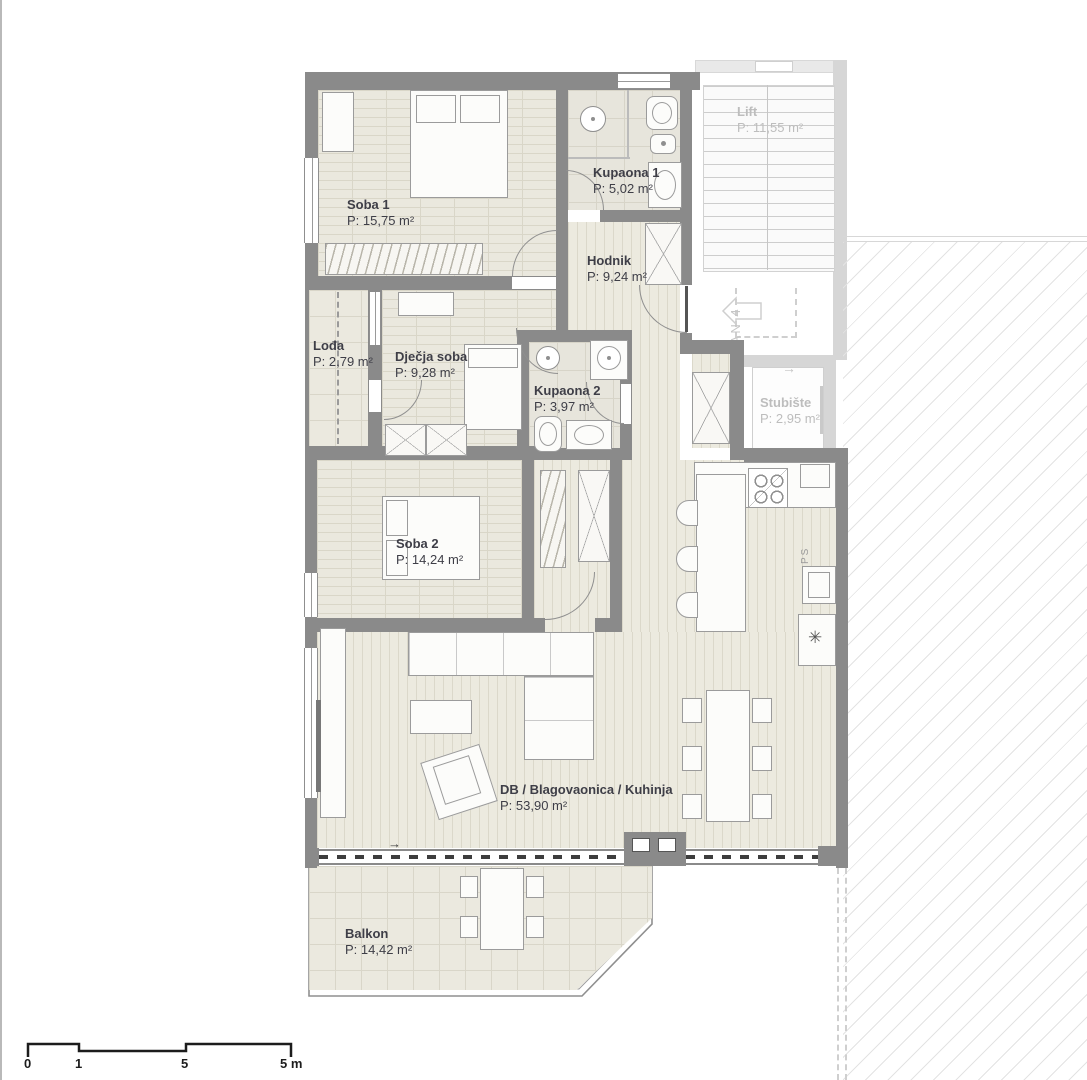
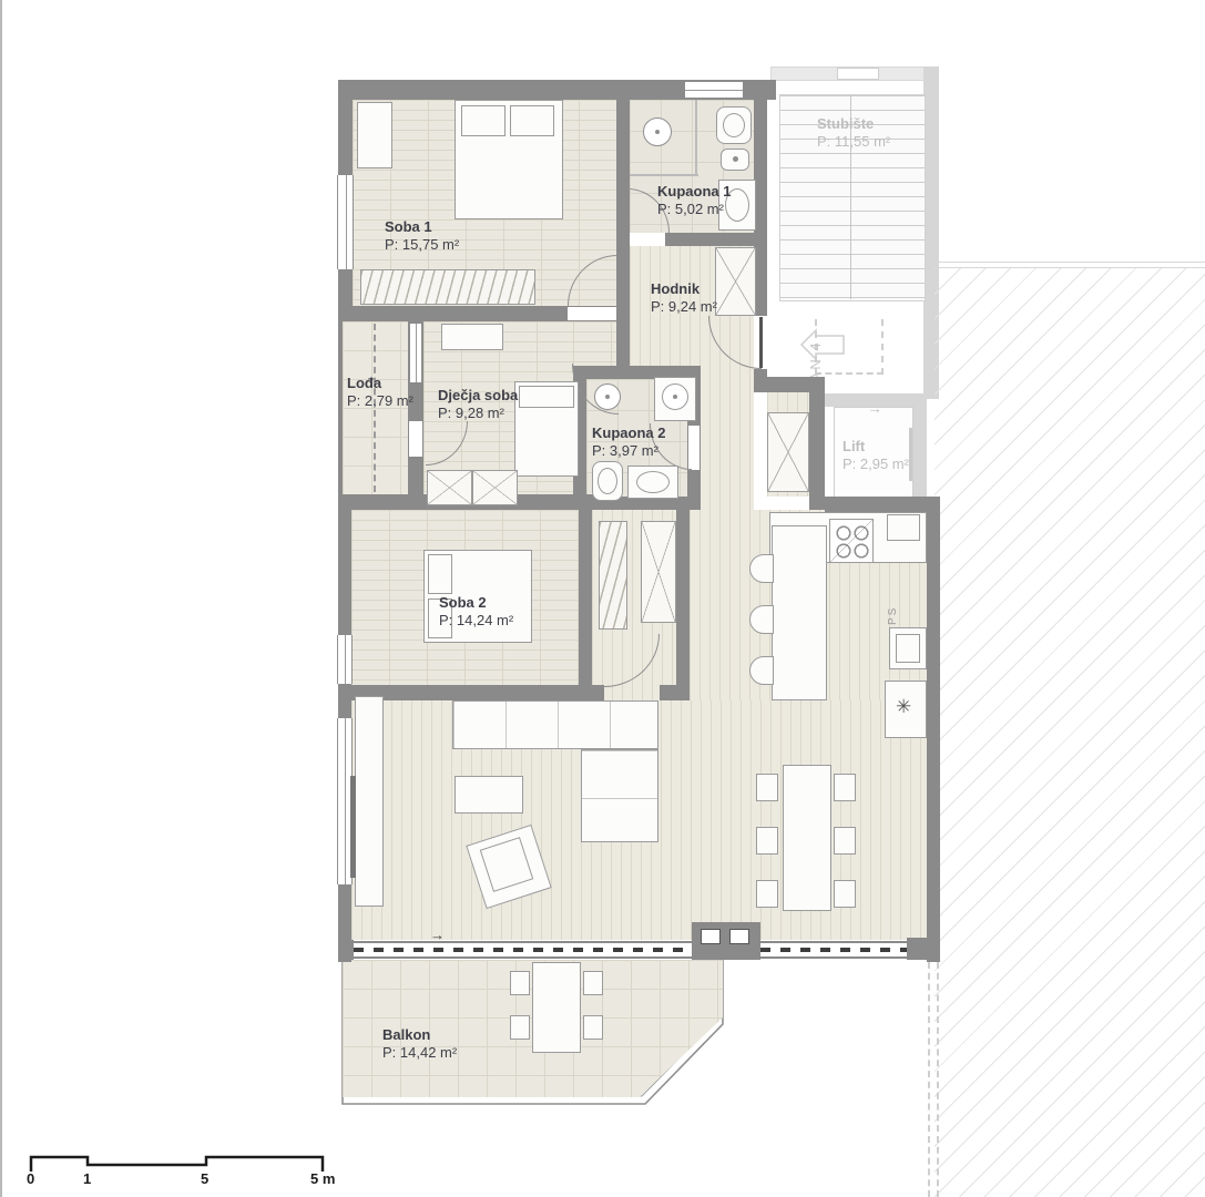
  →
  →
  ✳
  Soba 1
  P: 15,75 m²
  Kupaona 1
  P: 5,02 m²
  Hodnik
  P: 9,24 m²
  Lođa
  P: 2,79 m²
  Dječja soba
  P: 9,28 m²
  Kupaona 2
  P: 3,97 m²
  Soba 2
  P: 14,24 m²
- DB / Blagovaonica / Kuhinja
- P: 53,90 m²
  Balkon
  P: 14,42 m²
- Lift
+ Stubište
  P: 11,55 m²
- Stubište
+ Lift
  P: 2,95 m²
  0
  1
  5
  5 m
